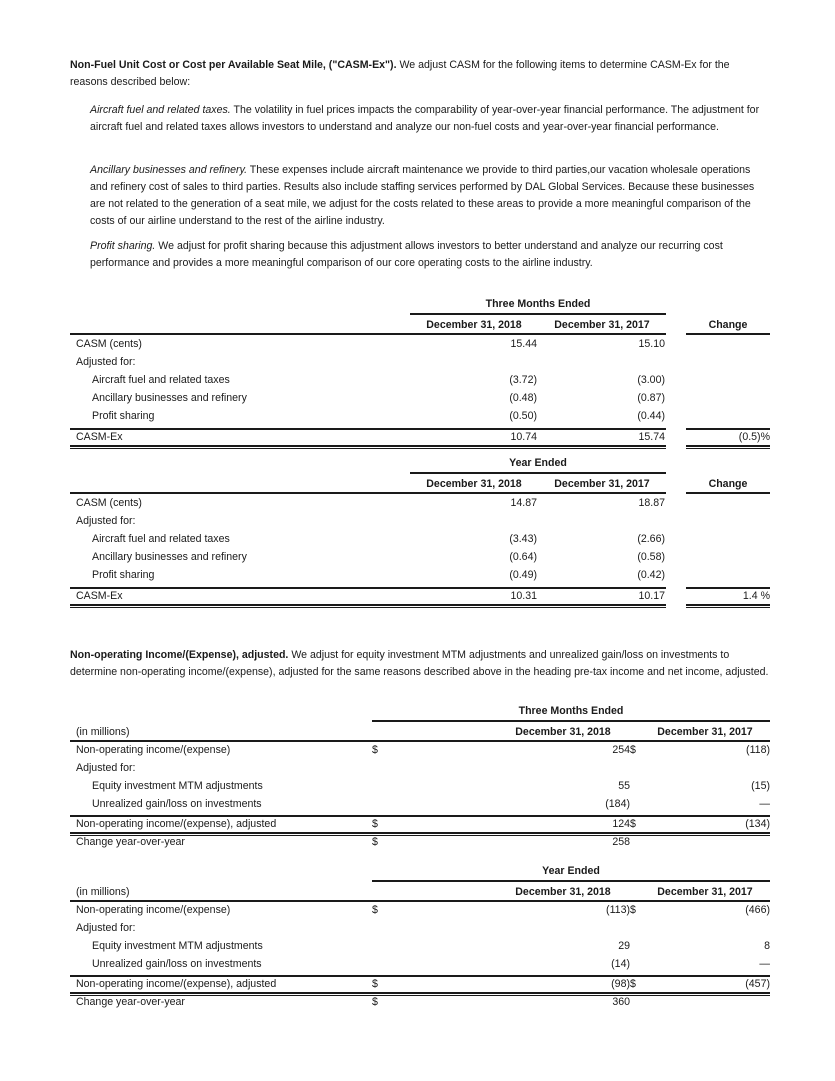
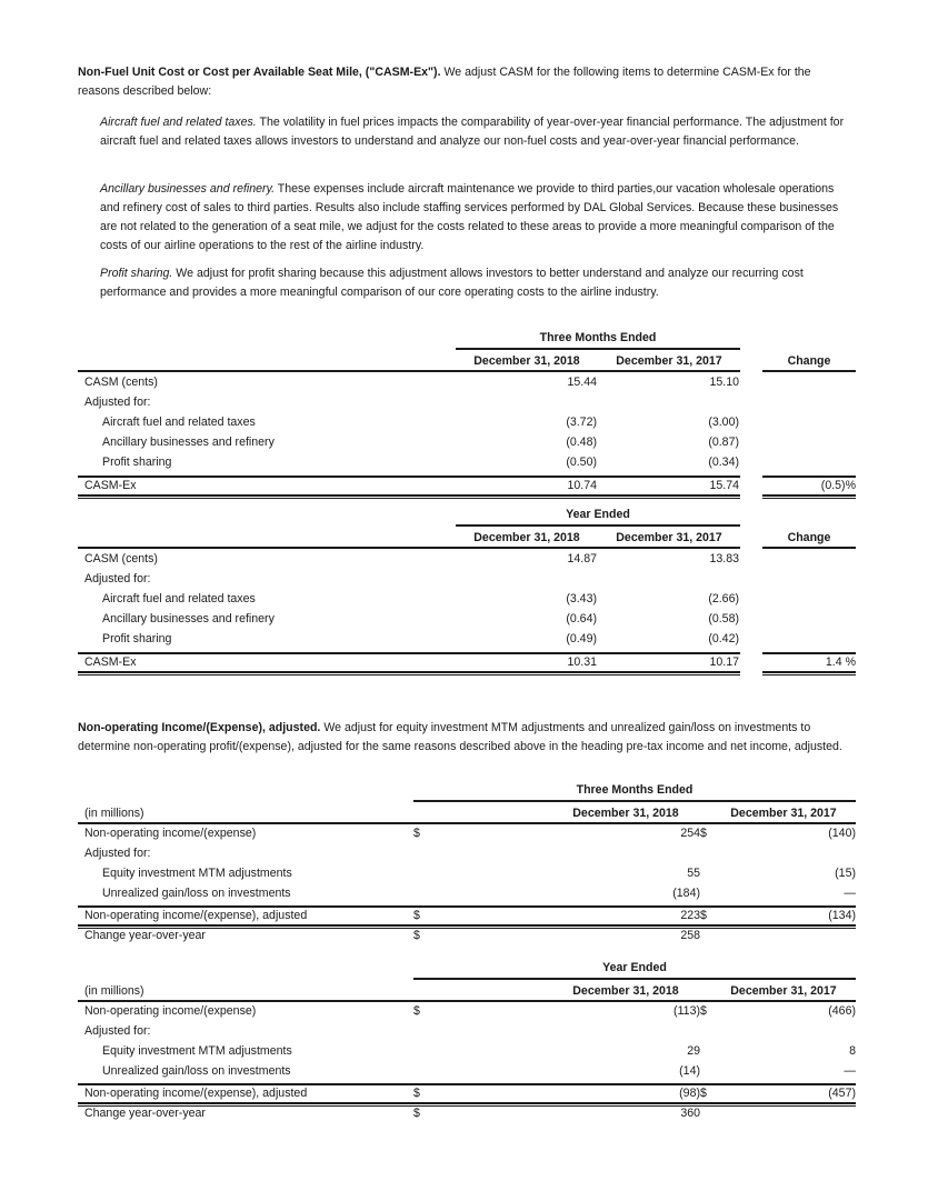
  Non-Fuel Unit Cost or Cost per Available Seat Mile, ("CASM-Ex"). We adjust CASM for the following items to determine CASM-Ex for the reasons described below:
  Aircraft fuel and related taxes. The volatility in fuel prices impacts the comparability of year-over-year financial performance. The adjustment for aircraft fuel and related taxes allows investors to understand and analyze our non-fuel costs and year-over-year financial performance.
- Ancillary businesses and refinery. These expenses include aircraft maintenance we provide to third parties,our vacation wholesale operations and refinery cost of sales to third parties. Results also include staffing services performed by DAL Global Services. Because these businesses are not related to the generation of a seat mile, we adjust for the costs related to these areas to provide a more meaningful comparison of the costs of our airline understand to the rest of the airline industry.
+ Ancillary businesses and refinery. These expenses include aircraft maintenance we provide to third parties,our vacation wholesale operations and refinery cost of sales to third parties. Results also include staffing services performed by DAL Global Services. Because these businesses are not related to the generation of a seat mile, we adjust for the costs related to these areas to provide a more meaningful comparison of the costs of our airline operations to the rest of the airline industry.
  Profit sharing. We adjust for profit sharing because this adjustment allows investors to better understand and analyze our recurring cost performance and provides a more meaningful comparison of our core operating costs to the airline industry.
  Three Months Ended
  December 31, 2018
  December 31, 2017
  Change
  CASM (cents)
  15.44
  15.10
  Adjusted for:
  Aircraft fuel and related taxes
  (3.72)
  (3.00)
  Ancillary businesses and refinery
  (0.48)
  (0.87)
  Profit sharing
  (0.50)
- (0.44)
+ (0.34)
  CASM-Ex
  10.74
  15.74
  (0.5)%
  Year Ended
  December 31, 2018
  December 31, 2017
  Change
  CASM (cents)
  14.87
- 18.87
+ 13.83
  Adjusted for:
  Aircraft fuel and related taxes
  (3.43)
  (2.66)
  Ancillary businesses and refinery
  (0.64)
  (0.58)
  Profit sharing
  (0.49)
  (0.42)
  CASM-Ex
  10.31
  10.17
  1.4 %
- Non-operating Income/(Expense), adjusted. We adjust for equity investment MTM adjustments and unrealized gain/loss on investments to determine non-operating income/(expense), adjusted for the same reasons described above in the heading pre-tax income and net income, adjusted.
+ Non-operating Income/(Expense), adjusted. We adjust for equity investment MTM adjustments and unrealized gain/loss on investments to determine non-operating profit/(expense), adjusted for the same reasons described above in the heading pre-tax income and net income, adjusted.
  Three Months Ended
  (in millions)
  December 31, 2018
  December 31, 2017
  Non-operating income/(expense)
  $
  254
  $
- (118)
+ (140)
  Adjusted for:
  Equity investment MTM adjustments
  55
  (15)
  Unrealized gain/loss on investments
  (184)
  —
  Non-operating income/(expense), adjusted
  $
- 124
+ 223
  $
  (134)
  Change year-over-year
  $
  258
  Year Ended
  (in millions)
  December 31, 2018
  December 31, 2017
  Non-operating income/(expense)
  $
  (113)
  $
  (466)
  Adjusted for:
  Equity investment MTM adjustments
  29
  8
  Unrealized gain/loss on investments
  (14)
  —
  Non-operating income/(expense), adjusted
  $
  (98)
  $
  (457)
  Change year-over-year
  $
  360
